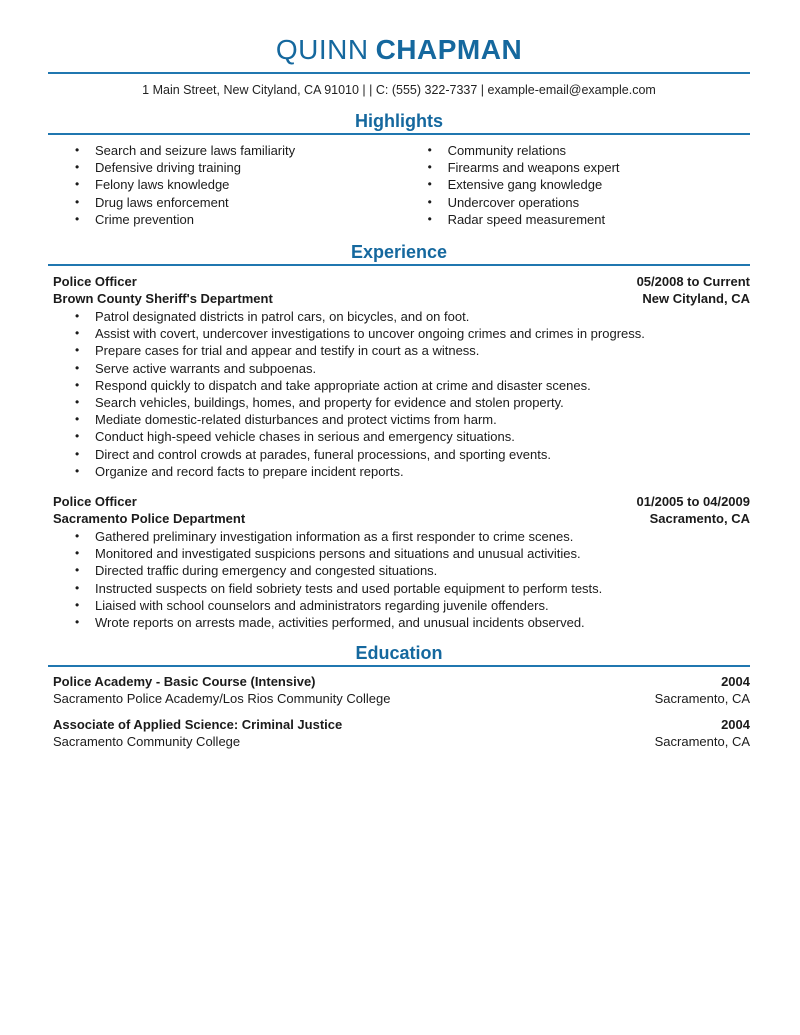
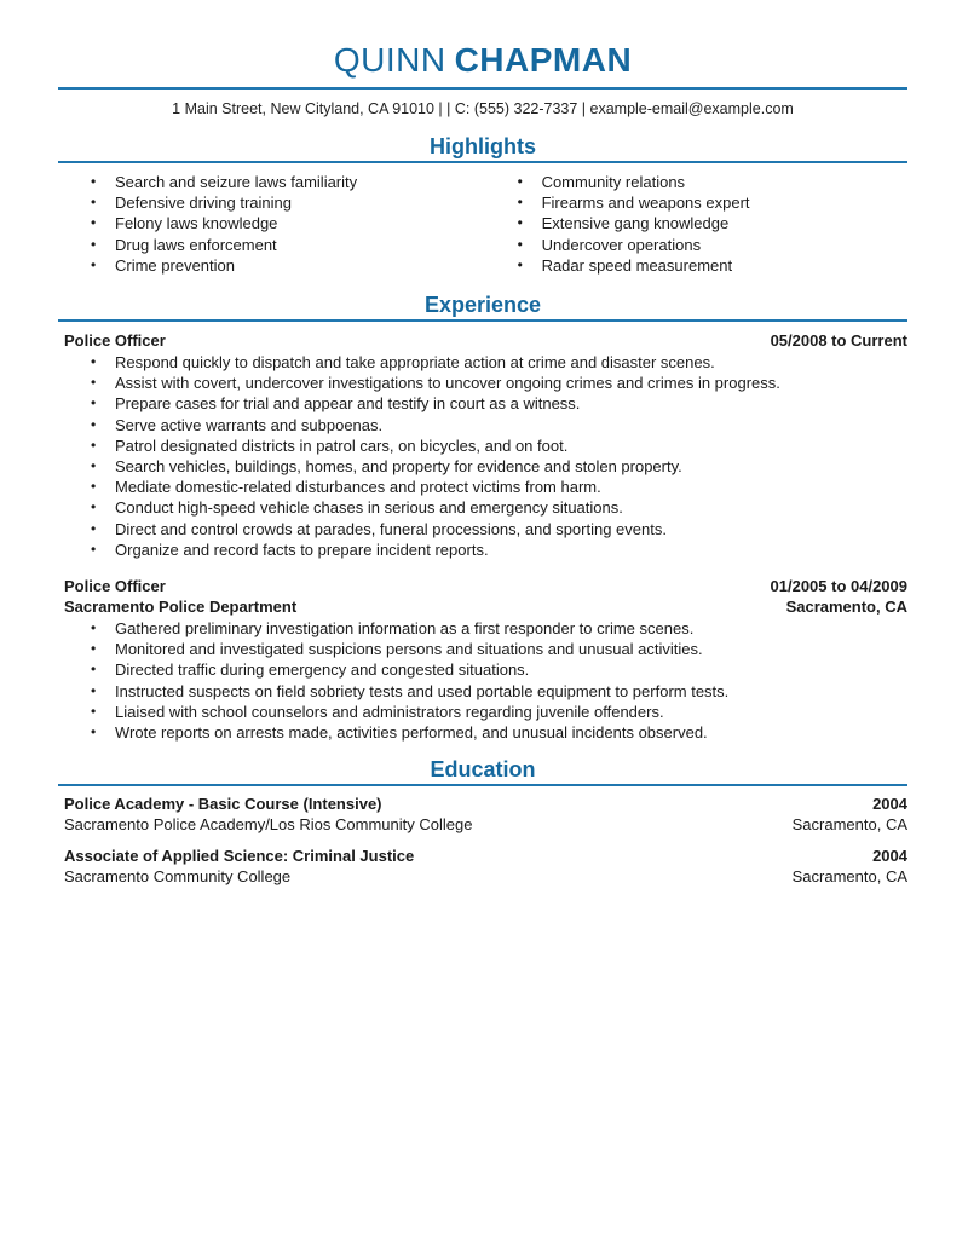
  QUINN CHAPMAN
  1 Main Street, New Cityland, CA 91010 | | C: (555) 322-7337 | example-email@example.com
  Highlights
  •
  Search and seizure laws familiarity
  •
  Defensive driving training
  •
  Felony laws knowledge
  •
  Drug laws enforcement
  •
  Crime prevention
  •
  Community relations
  •
  Firearms and weapons expert
  •
  Extensive gang knowledge
  •
  Undercover operations
  •
  Radar speed measurement
  Experience
  Police Officer
  05/2008 to Current
- Brown County Sheriff's Department
- New Cityland, CA
  •
- Patrol designated districts in patrol cars, on bicycles, and on foot.
+ Respond quickly to dispatch and take appropriate action at crime and disaster scenes.
  •
  Assist with covert, undercover investigations to uncover ongoing crimes and crimes in progress.
  •
  Prepare cases for trial and appear and testify in court as a witness.
  •
  Serve active warrants and subpoenas.
  •
- Respond quickly to dispatch and take appropriate action at crime and disaster scenes.
+ Patrol designated districts in patrol cars, on bicycles, and on foot.
  •
  Search vehicles, buildings, homes, and property for evidence and stolen property.
  •
  Mediate domestic-related disturbances and protect victims from harm.
  •
  Conduct high-speed vehicle chases in serious and emergency situations.
  •
  Direct and control crowds at parades, funeral processions, and sporting events.
  •
  Organize and record facts to prepare incident reports.
  Police Officer
  01/2005 to 04/2009
  Sacramento Police Department
  Sacramento, CA
  •
  Gathered preliminary investigation information as a first responder to crime scenes.
  •
  Monitored and investigated suspicions persons and situations and unusual activities.
  •
  Directed traffic during emergency and congested situations.
  •
  Instructed suspects on field sobriety tests and used portable equipment to perform tests.
  •
  Liaised with school counselors and administrators regarding juvenile offenders.
  •
  Wrote reports on arrests made, activities performed, and unusual incidents observed.
  Education
  Police Academy - Basic Course (Intensive)
  2004
  Sacramento Police Academy/Los Rios Community College
  Sacramento, CA
  Associate of Applied Science: Criminal Justice
  2004
  Sacramento Community College
  Sacramento, CA
